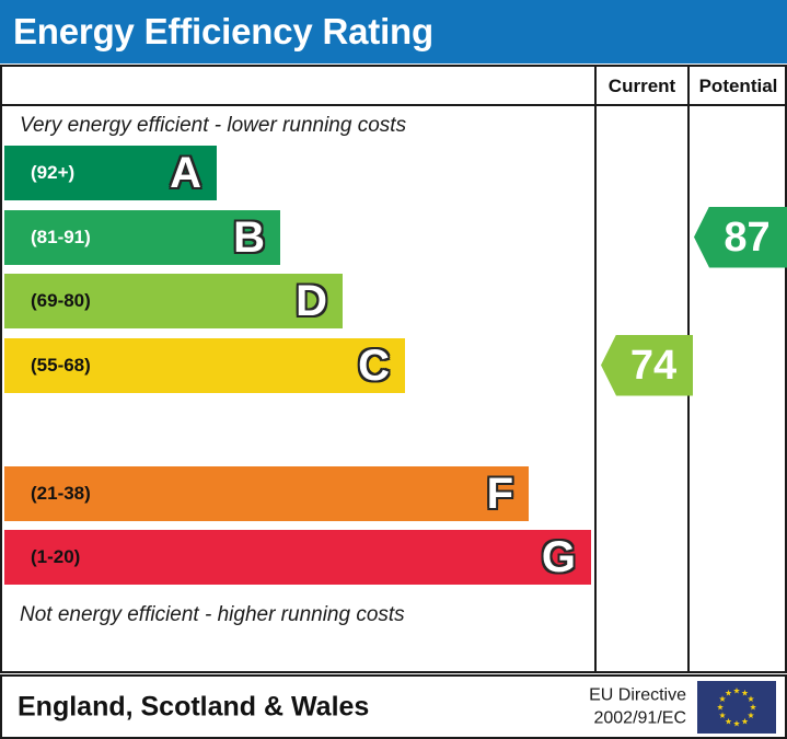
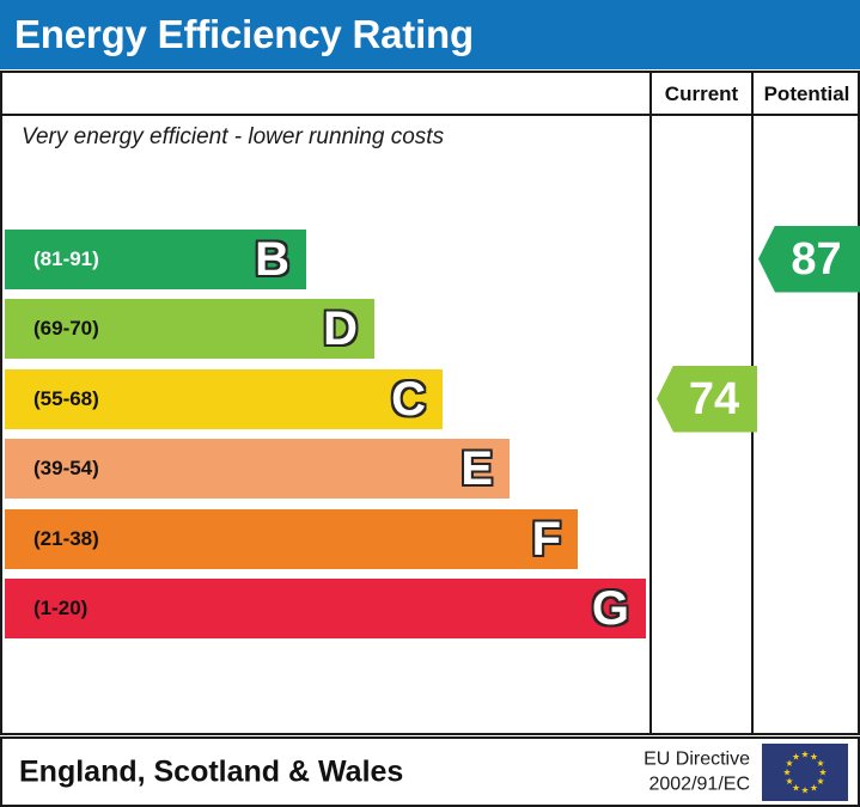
  Energy Efficiency Rating
  Current
  Potential
  Very energy efficient - lower running costs
- Not energy efficient - higher running costs
- (92+)
- A
  (81-91)
  B
- (69-80)
+ (69-70)
  D
  (55-68)
  C
+ (39-54)
+ E
  (21-38)
  F
  (1-20)
  G
  74
  87
  England, Scotland & Wales
  EU Directive
  2002/91/EC
